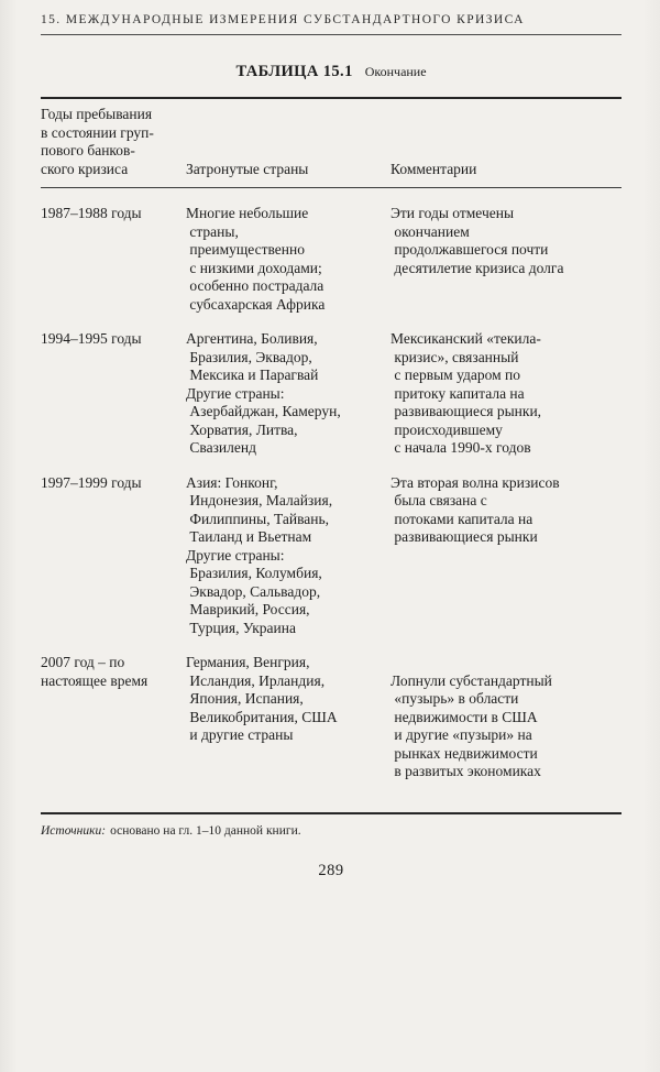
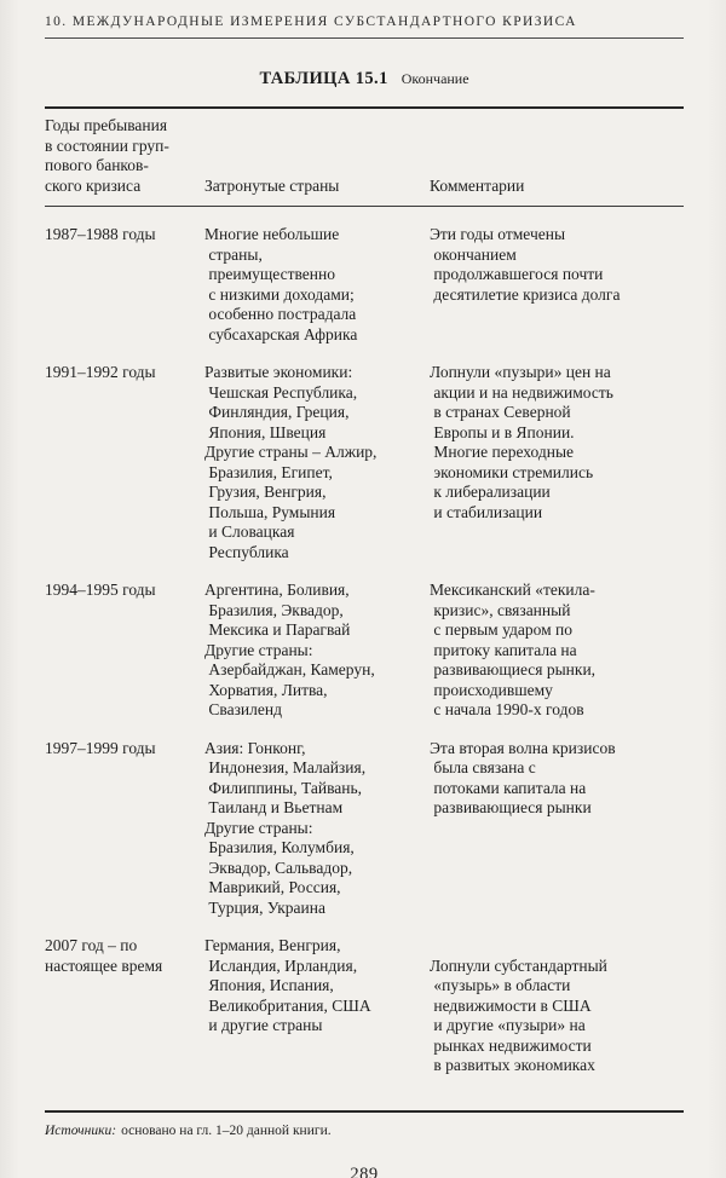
- 15. МЕЖДУНАРОДНЫЕ ИЗМЕРЕНИЯ СУБСТАНДАРТНОГО КРИЗИСА
+ 10. МЕЖДУНАРОДНЫЕ ИЗМЕРЕНИЯ СУБСТАНДАРТНОГО КРИЗИСА
  ТАБЛИЦА 15.1 Окончание
  Годы пребывания
  в состоянии груп-
  пового банков-
  ского кризиса
  Затронутые страны
  Комментарии
  1987–1988 годы
  Многие небольшие
  страны,
  преимущественно
  с низкими доходами;
  особенно пострадала
  субсахарская Африка
  Эти годы отмечены
  окончанием
  продолжавшегося почти
  десятилетие кризиса долга
+ 1991–1992 годы
+ Развитые экономики:
+ Чешская Республика,
+ Финляндия, Греция,
+ Япония, Швеция
+ Другие страны – Алжир,
+ Бразилия, Египет,
+ Грузия, Венгрия,
+ Польша, Румыния
+ и Словацкая
+ Республика
+ Лопнули «пузыри» цен на
+ акции и на недвижимость
+ в странах Северной
+ Европы и в Японии.
+ Многие переходные
+ экономики стремились
+ к либерализации
+ и стабилизации
  1994–1995 годы
  Аргентина, Боливия,
  Бразилия, Эквадор,
  Мексика и Парагвай
  Другие страны:
  Азербайджан, Камерун,
  Хорватия, Литва,
  Свазиленд
  Мексиканский «текила-
  кризис», связанный
  с первым ударом по
  притоку капитала на
  развивающиеся рынки,
  происходившему
  с начала 1990-х годов
  1997–1999 годы
  Азия: Гонконг,
  Индонезия, Малайзия,
  Филиппины, Тайвань,
  Таиланд и Вьетнам
  Другие страны:
  Бразилия, Колумбия,
  Эквадор, Сальвадор,
  Маврикий, Россия,
  Турция, Украина
  Эта вторая волна кризисов
  была связана с
  потоками капитала на
  развивающиеся рынки
  2007 год – по
  настоящее время
  Германия, Венгрия,
  Исландия, Ирландия,
  Япония, Испания,
  Великобритания, США
  и другие страны
  Лопнули субстандартный
  «пузырь» в области
  недвижимости в США
  и другие «пузыри» на
  рынках недвижимости
  в развитых экономиках
- Источники: основано на гл. 1–10 данной книги.
+ Источники: основано на гл. 1–20 данной книги.
  289
